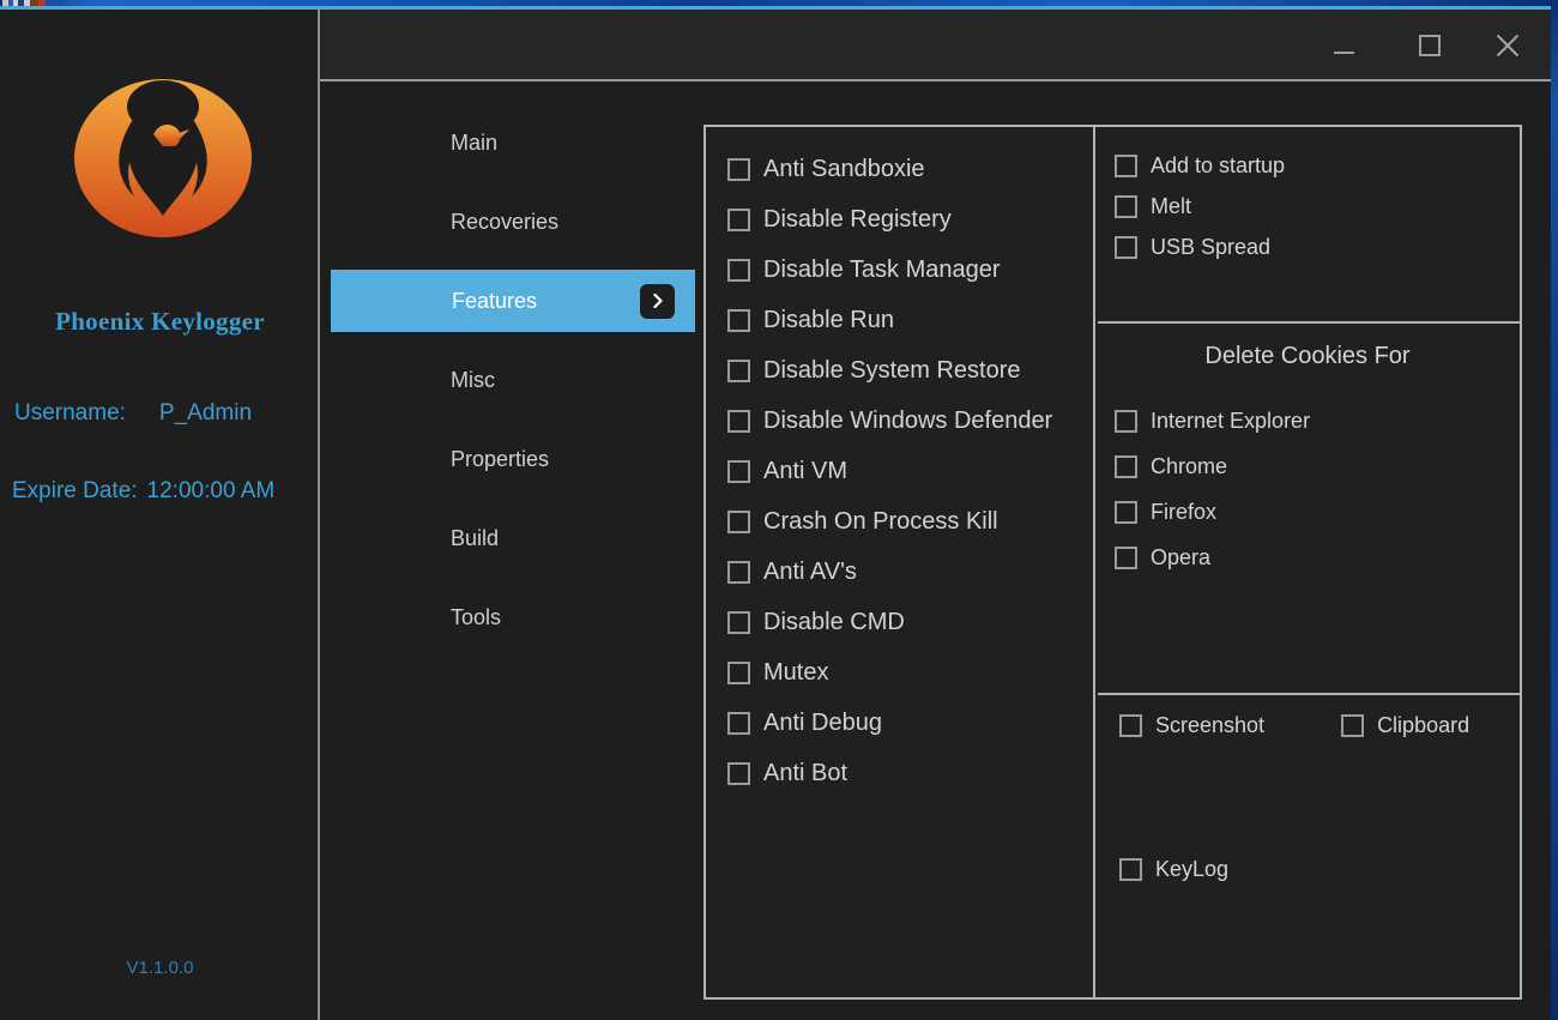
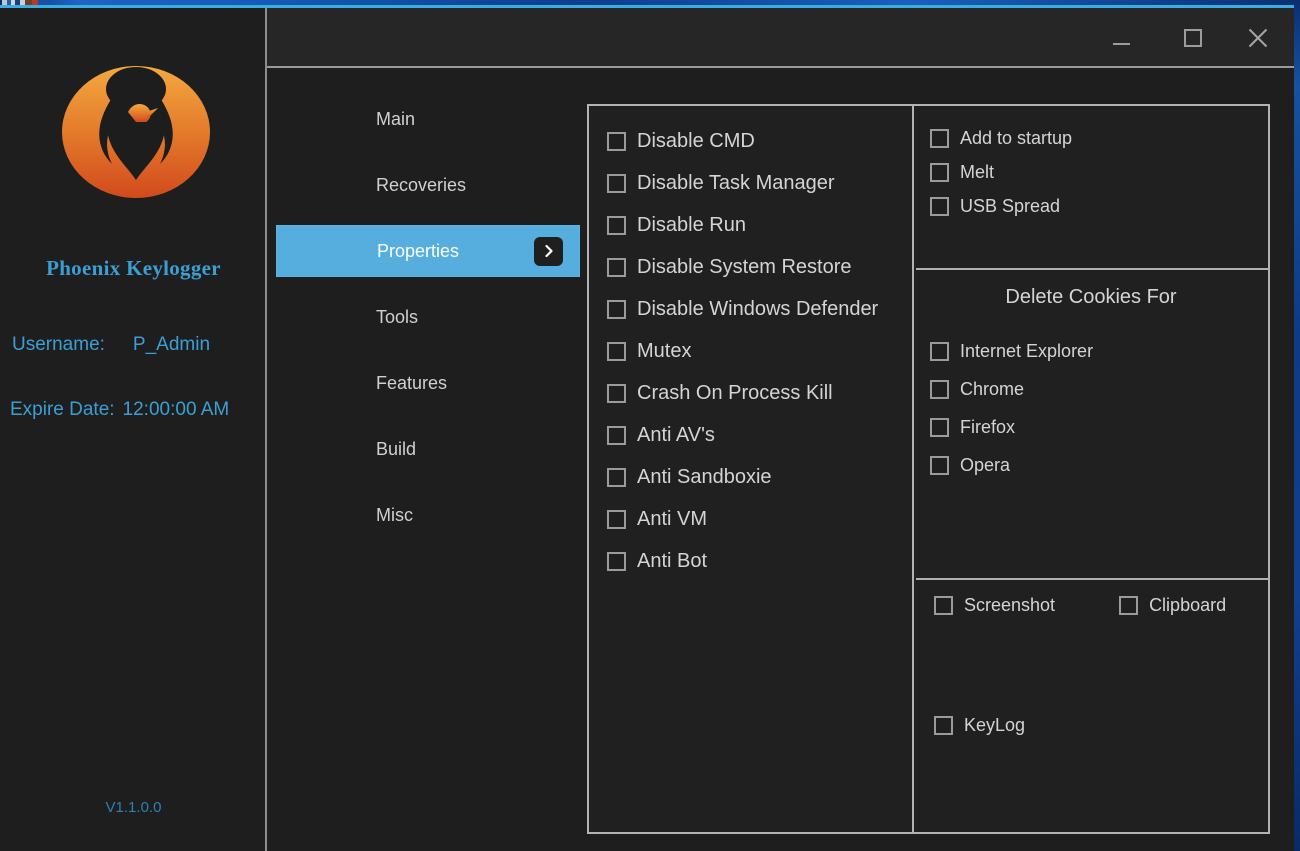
  Phoenix Keylogger
  Username: P_Admin
  Expire Date: 12:00:00 AM
  V1.1.0.0
  Main
  Recoveries
- Features
+ Properties
- Misc
+ Tools
- Properties
+ Features
  Build
- Tools
+ Misc
- Anti Sandboxie
+ Disable CMD
- Disable Registery
  Disable Task Manager
  Disable Run
  Disable System Restore
  Disable Windows Defender
- Anti VM
+ Mutex
  Crash On Process Kill
  Anti AV's
- Disable CMD
+ Anti Sandboxie
- Mutex
+ Anti VM
- Anti Debug
  Anti Bot
  Add to startup
  Melt
  USB Spread
  Delete Cookies For
  Internet Explorer
  Chrome
  Firefox
  Opera
  Screenshot
  Clipboard
  KeyLog
